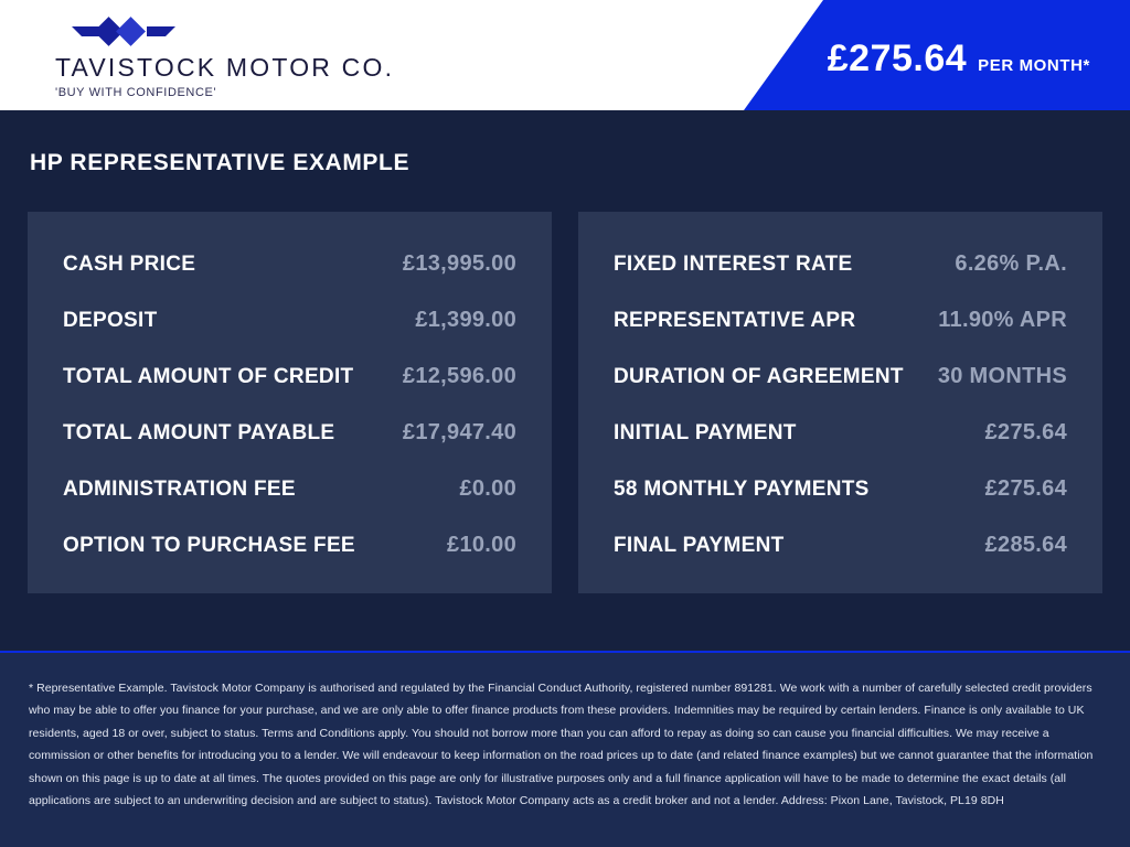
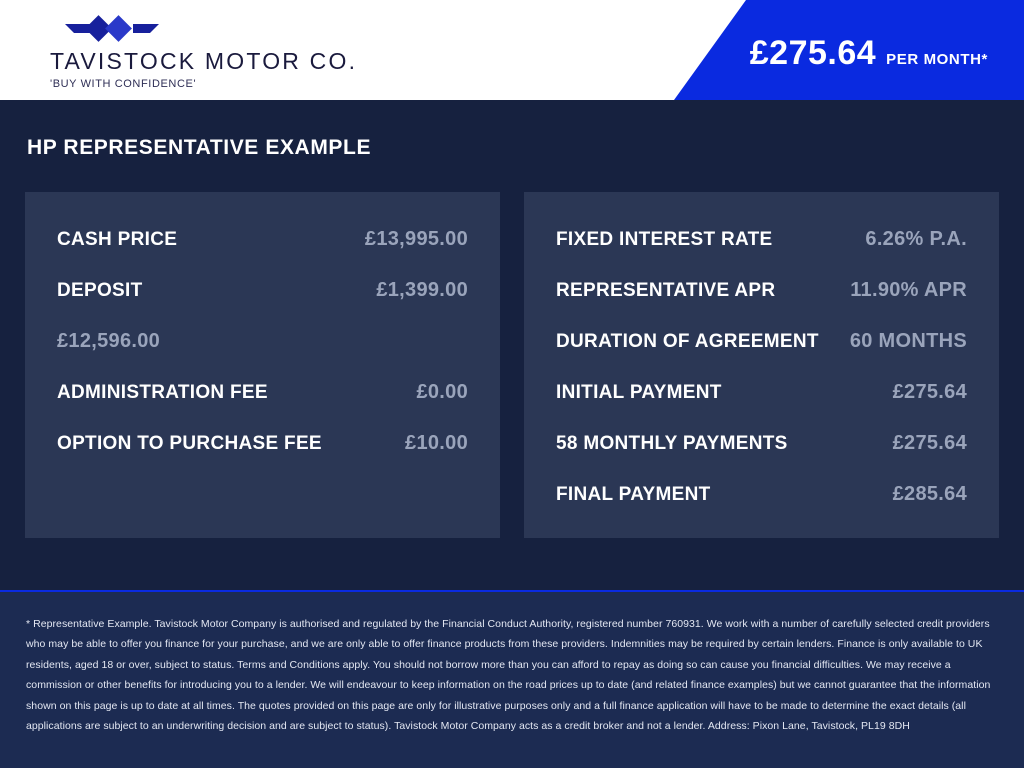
  TAVISTOCK MOTOR CO.
  'BUY WITH CONFIDENCE'
  £275.64
  PER MONTH*
  HP REPRESENTATIVE EXAMPLE
  CASH PRICE
  £13,995.00
  DEPOSIT
  £1,399.00
- TOTAL AMOUNT OF CREDIT
  £12,596.00
- TOTAL AMOUNT PAYABLE
- £17,947.40
  ADMINISTRATION FEE
  £0.00
  OPTION TO PURCHASE FEE
  £10.00
  FIXED INTEREST RATE
  6.26% P.A.
  REPRESENTATIVE APR
  11.90% APR
  DURATION OF AGREEMENT
- 30 MONTHS
+ 60 MONTHS
  INITIAL PAYMENT
  £275.64
  58 MONTHLY PAYMENTS
  £275.64
  FINAL PAYMENT
  £285.64
- * Representative Example. Tavistock Motor Company is authorised and regulated by the Financial Conduct Authority, registered number 891281. We work with a number of carefully selected credit providers who may be able to offer you finance for your purchase, and we are only able to offer finance products from these providers. Indemnities may be required by certain lenders. Finance is only available to UK residents, aged 18 or over, subject to status. Terms and Conditions apply. You should not borrow more than you can afford to repay as doing so can cause you financial difficulties. We may receive a commission or other benefits for introducing you to a lender. We will endeavour to keep information on the road prices up to date (and related finance examples) but we cannot guarantee that the information shown on this page is up to date at all times. The quotes provided on this page are only for illustrative purposes only and a full finance application will have to be made to determine the exact details (all applications are subject to an underwriting decision and are subject to status). Tavistock Motor Company acts as a credit broker and not a lender. Address: Pixon Lane, Tavistock, PL19 8DH
+ * Representative Example. Tavistock Motor Company is authorised and regulated by the Financial Conduct Authority, registered number 760931. We work with a number of carefully selected credit providers who may be able to offer you finance for your purchase, and we are only able to offer finance products from these providers. Indemnities may be required by certain lenders. Finance is only available to UK residents, aged 18 or over, subject to status. Terms and Conditions apply. You should not borrow more than you can afford to repay as doing so can cause you financial difficulties. We may receive a commission or other benefits for introducing you to a lender. We will endeavour to keep information on the road prices up to date (and related finance examples) but we cannot guarantee that the information shown on this page is up to date at all times. The quotes provided on this page are only for illustrative purposes only and a full finance application will have to be made to determine the exact details (all applications are subject to an underwriting decision and are subject to status). Tavistock Motor Company acts as a credit broker and not a lender. Address: Pixon Lane, Tavistock, PL19 8DH
